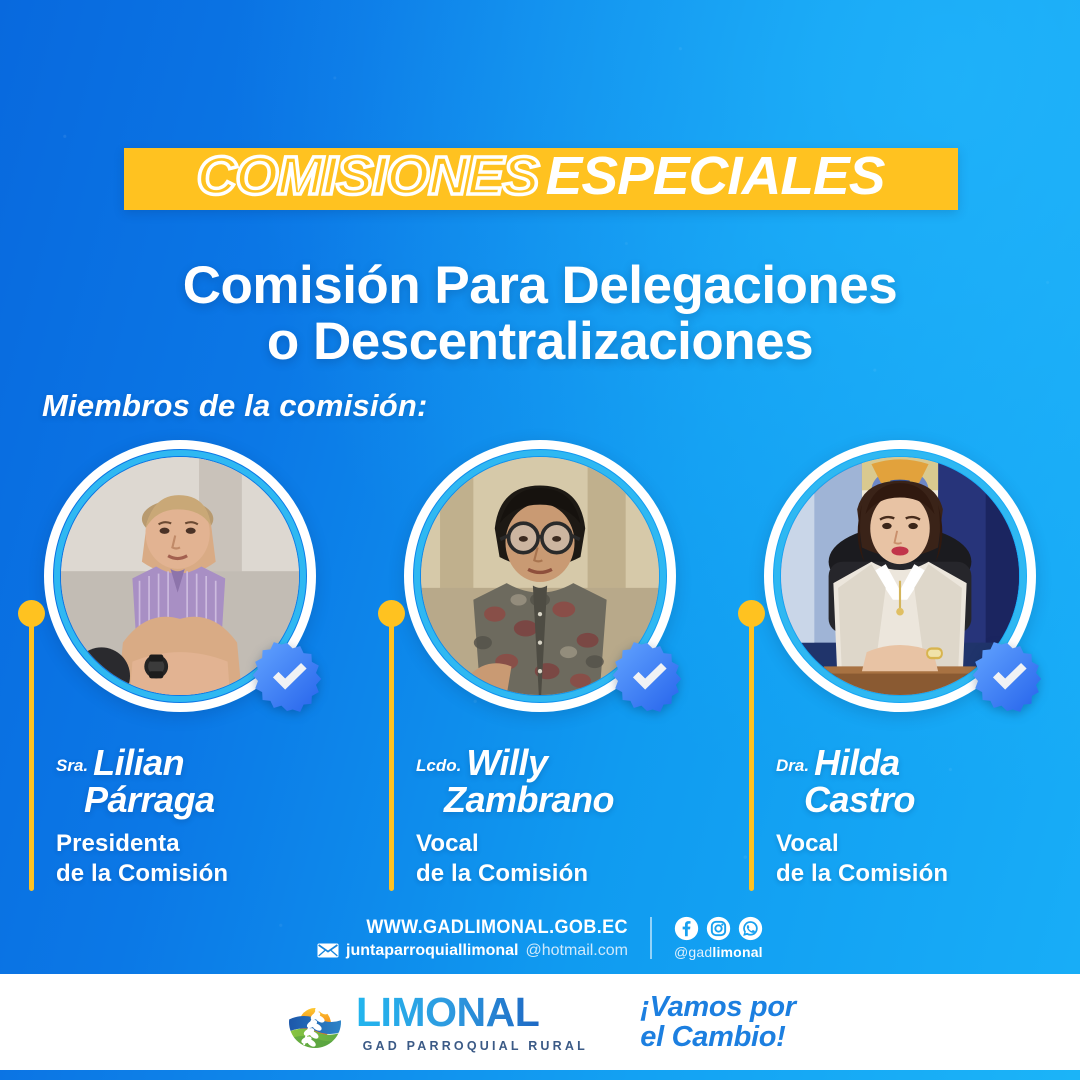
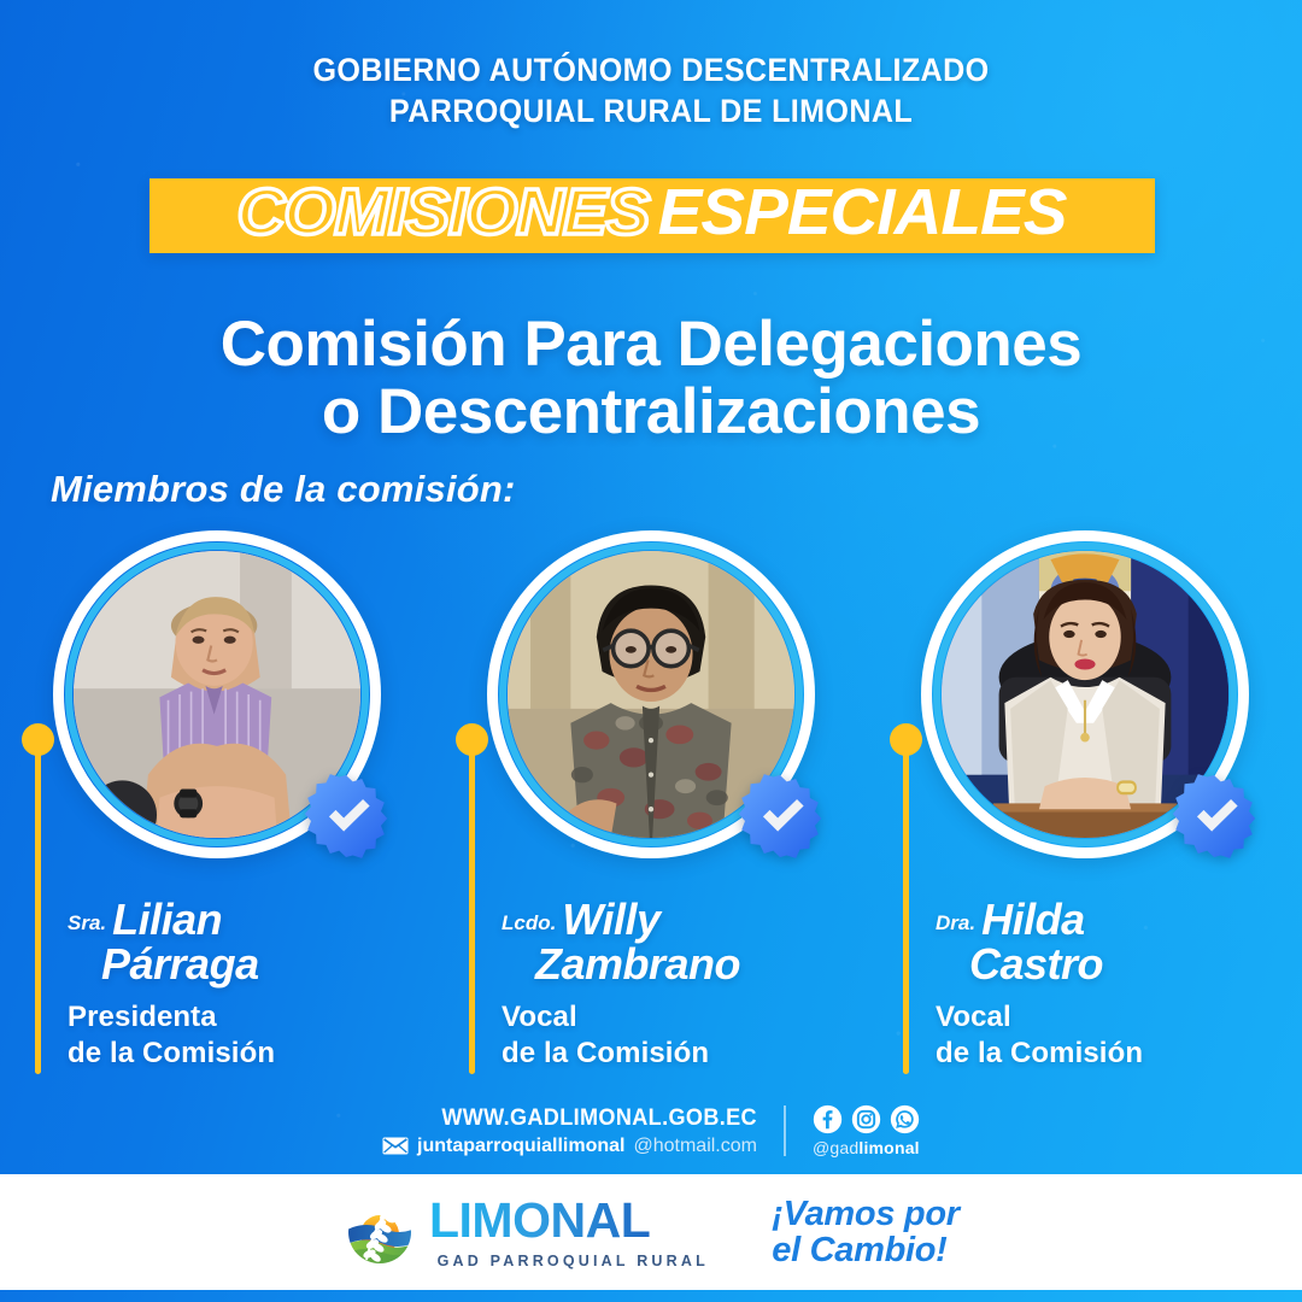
+ GOBIERNO AUTÓNOMO DESCENTRALIZADO
+ PARROQUIAL RURAL DE LIMONAL
  COMISIONES
  ESPECIALES
  Comisión Para Delegaciones
  o Descentralizaciones
  Miembros de la comisión:
  Sra. Lilian
  Párraga
  Presidenta
  de la Comisión
  Lcdo. Willy
  Zambrano
  Vocal
  de la Comisión
  Dra. Hilda
  Castro
  Vocal
  de la Comisión
  WWW.GADLIMONAL.GOB.EC
  juntaparroquiallimonal
  @hotmail.com
  @gadlimonal
  LIMONAL
  GAD PARROQUIAL RURAL
  ¡Vamos por
  el Cambio!
